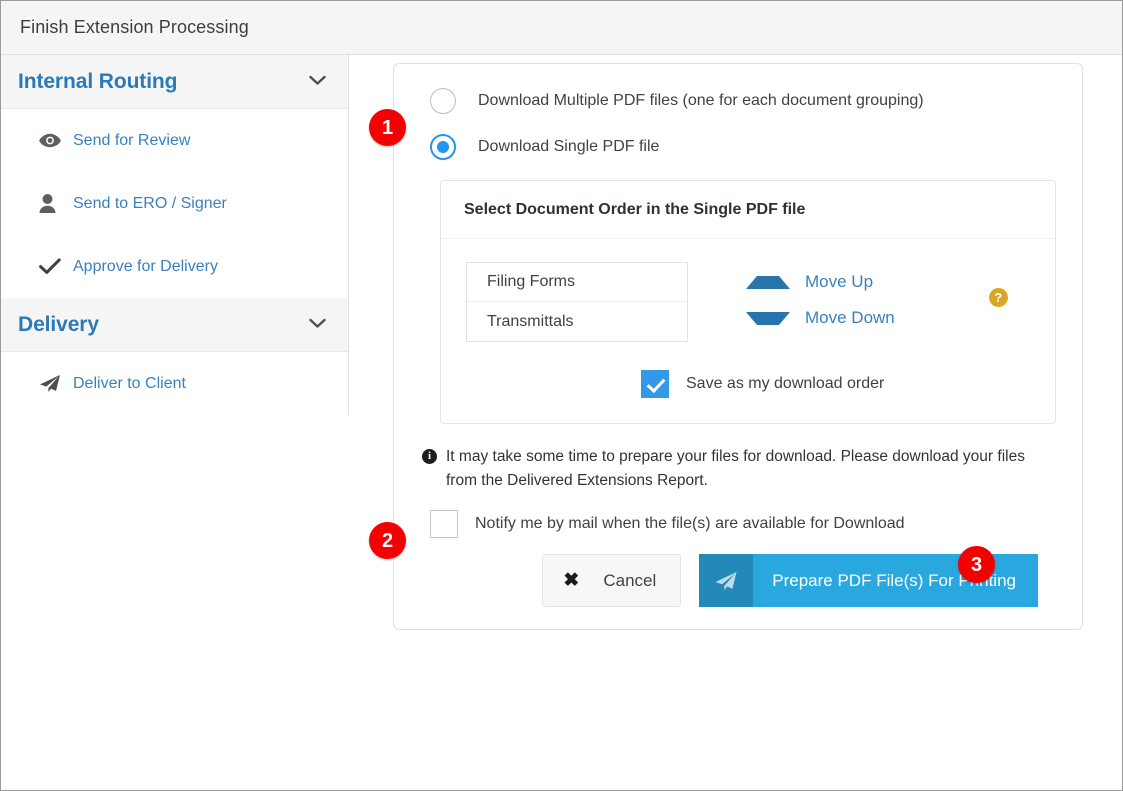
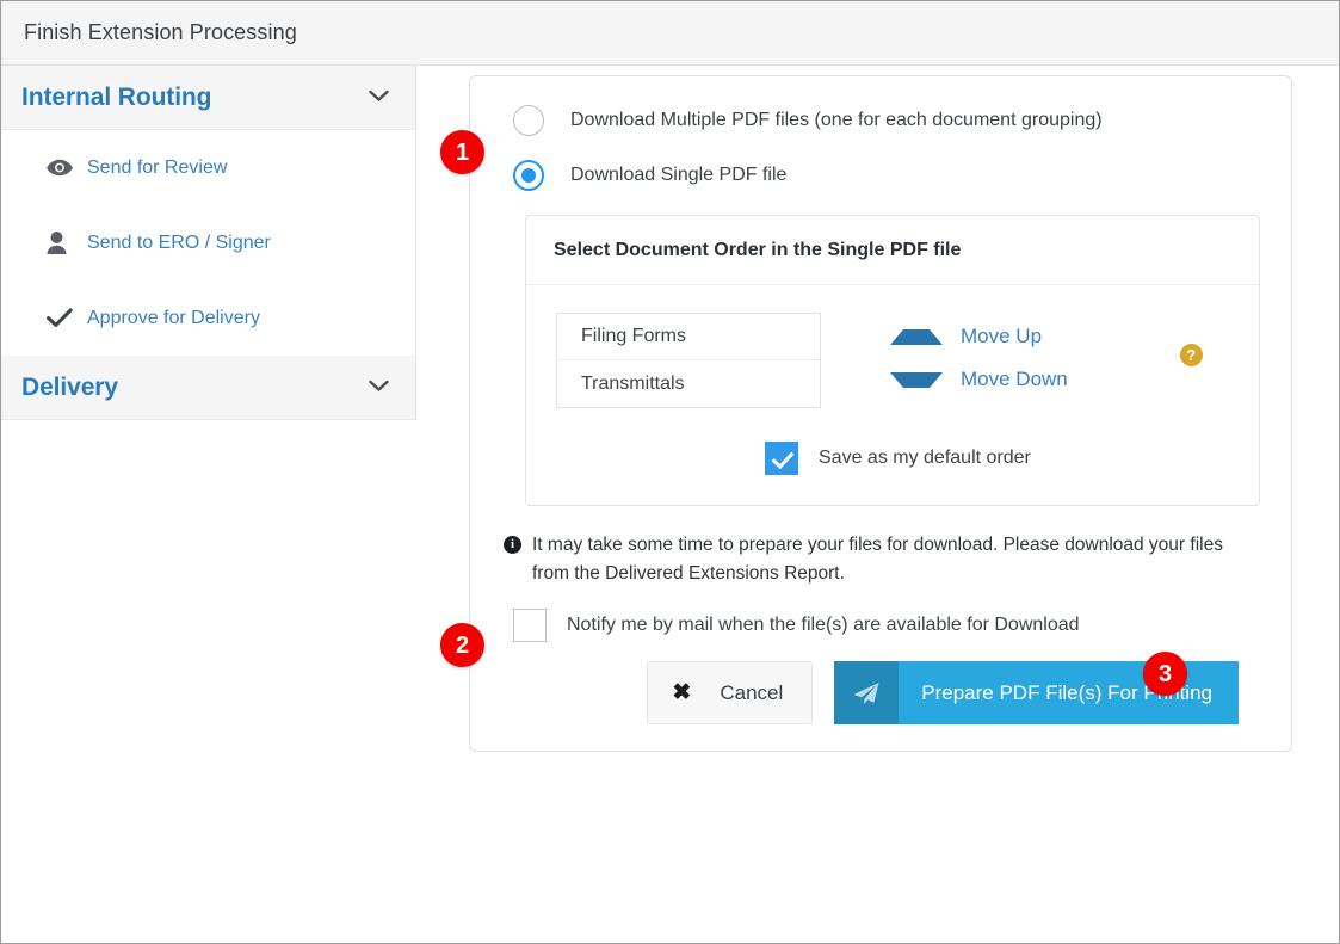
  Finish Extension Processing
  Internal Routing
  Send for Review
  Send to ERO / Signer
  Approve for Delivery
  Delivery
- Deliver to Client
  Download Multiple PDF files (one for each document grouping)
  Download Single PDF file
  Select Document Order in the Single PDF file
  Filing Forms
  Transmittals
  Move Up
  Move Down
  ?
- Save as my download order
+ Save as my default order
  i
  It may take some time to prepare your files for download. Please download your files from the Delivered Extensions Report.
  Notify me by mail when the file(s) are available for Download
  ✖
  Cancel
  Prepare PDF File(s) For Pting
  1
  2
  3
